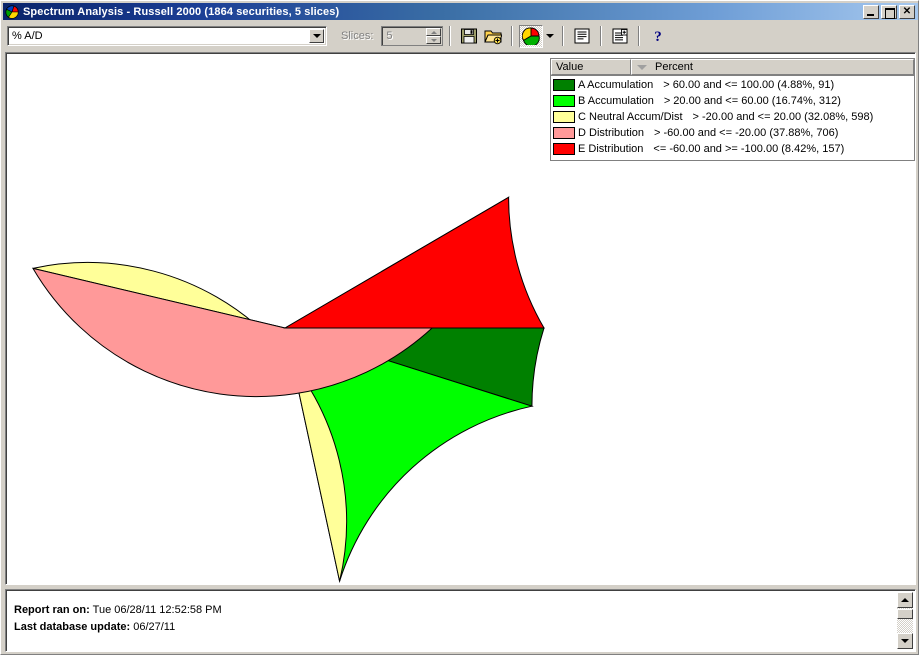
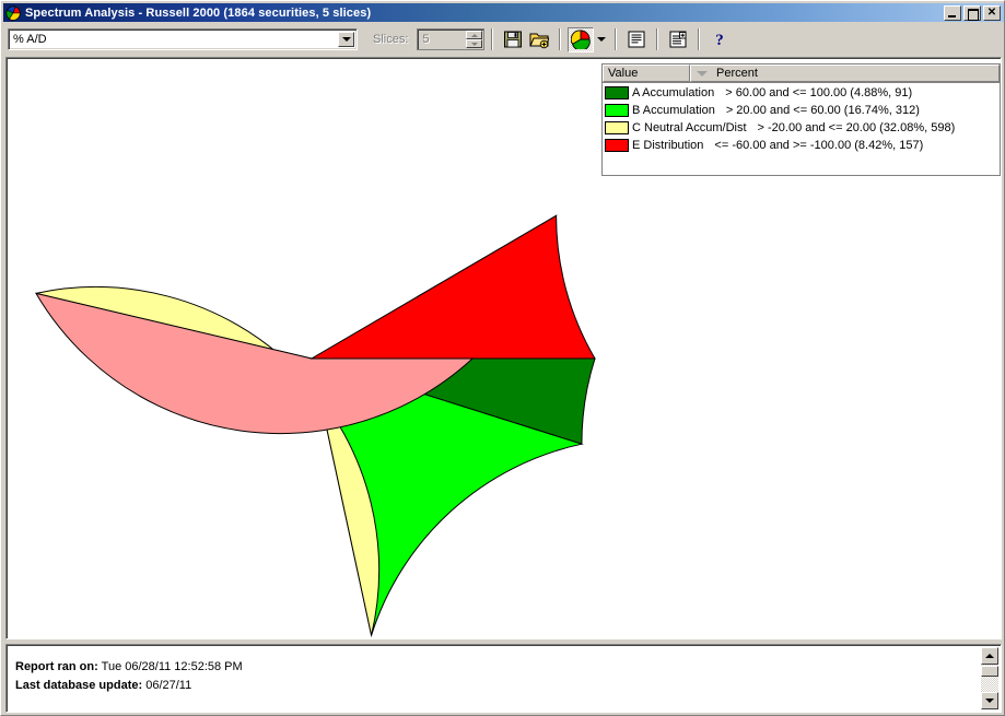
  Spectrum Analysis - Russell 2000 (1864 securities, 5 slices)
  ✕
  % A/D
  Slices:
  5
  ?
  Value
  Percent
  A Accumulation
  > 60.00 and <= 100.00 (4.88%, 91)
  B Accumulation
  > 20.00 and <= 60.00 (16.74%, 312)
  C Neutral Accum/Dist
  > -20.00 and <= 20.00 (32.08%, 598)
- D Distribution
- > -60.00 and <= -20.00 (37.88%, 706)
  E Distribution
  <= -60.00 and >= -100.00 (8.42%, 157)
  Report ran on: Tue 06/28/11 12:52:58 PM
  Last database update: 06/27/11
